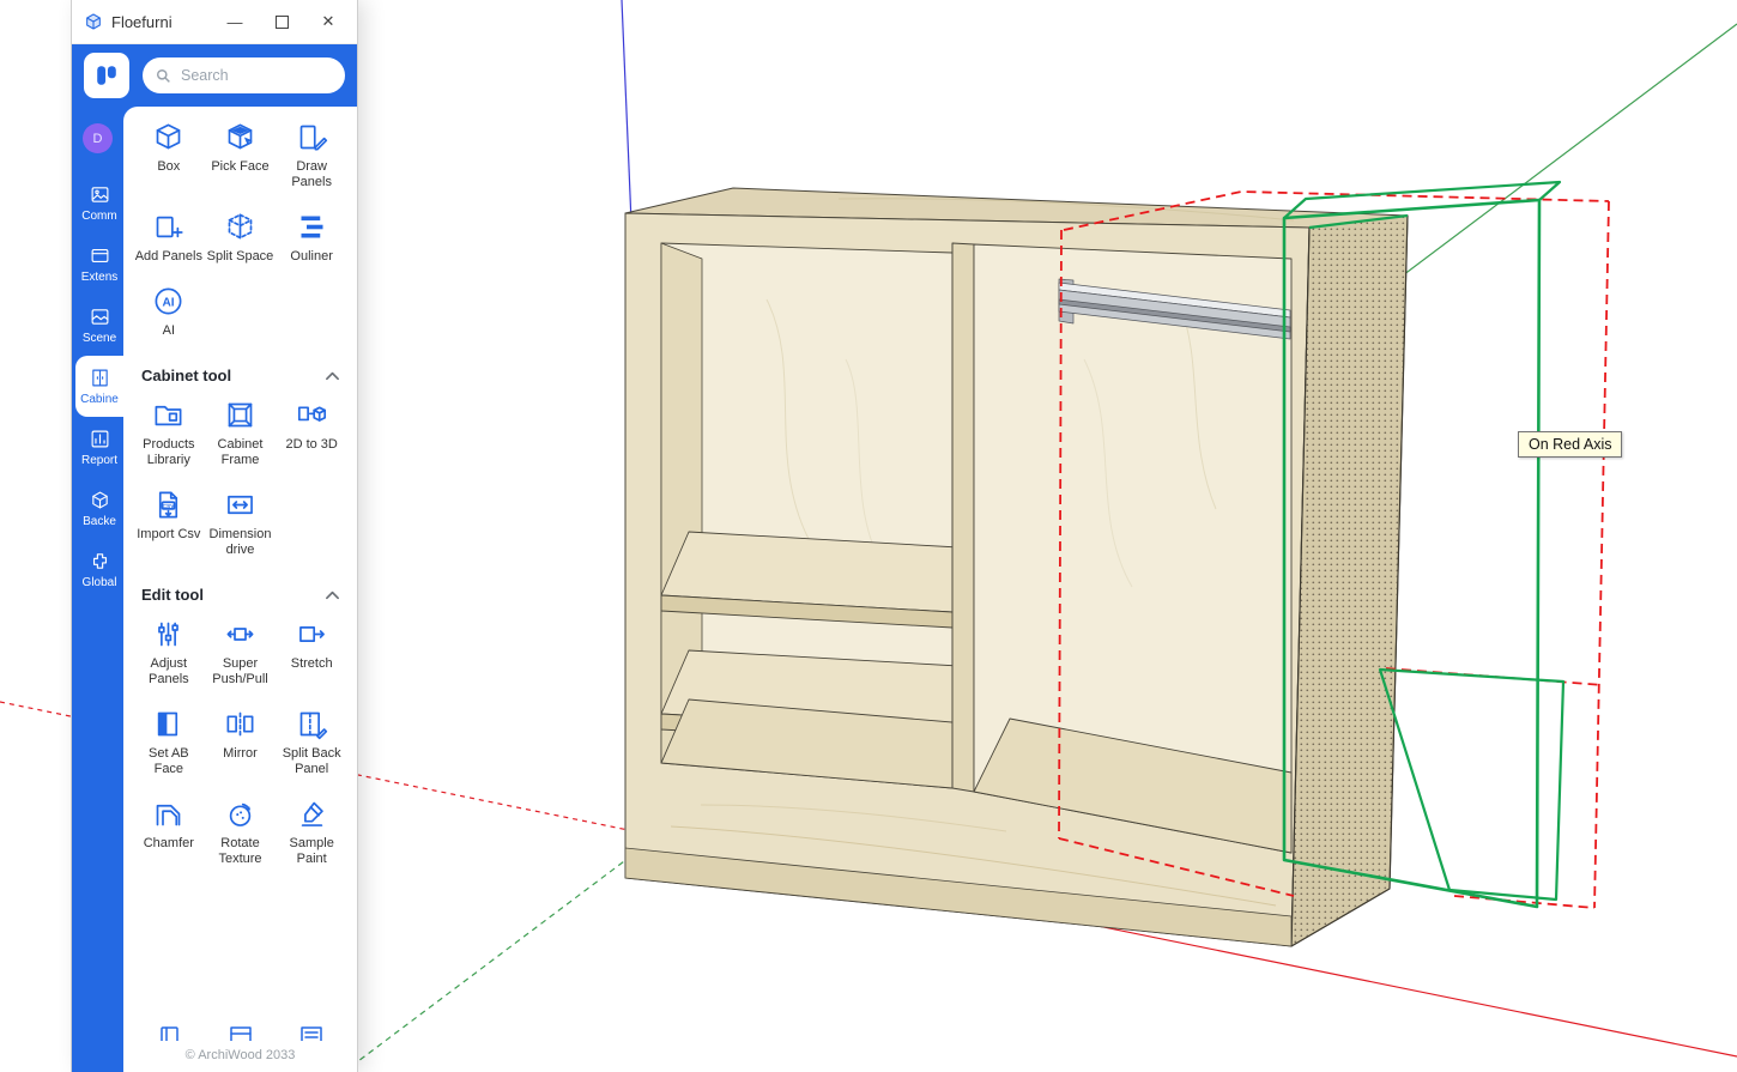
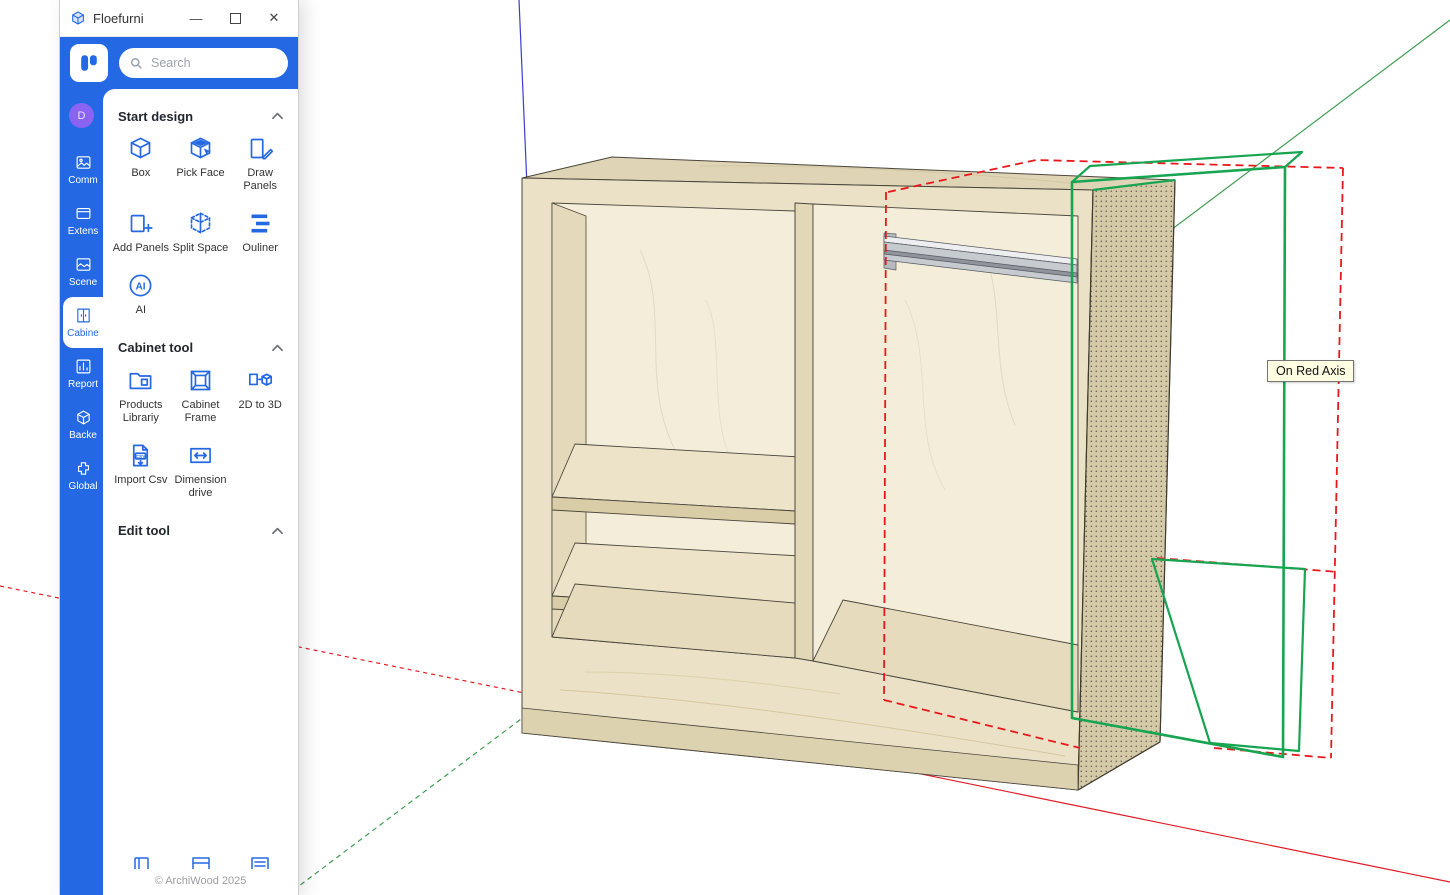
  On Red Axis
  Floefurni
  —
  ✕
  Search
  D
  Comm
  Extens
  Scene
  Cabine
  Report
  Backe
  Global
+ Start design
  Box
  Pick Face
  Draw Panels
  Add Panels
  Split Space
  Ouliner
  AI
  AI
  Cabinet tool
  Products Librariy
  Cabinet Frame
  2D to 3D
  Import Csv
  Dimension drive
  Edit tool
- Adjust Panels
- Super Push/Pull
- Stretch
- Set AB Face
- Mirror
- Split Back Panel
- Chamfer
- Rotate Texture
- Sample Paint
- © ArchiWood 2033
+ © ArchiWood 2025
